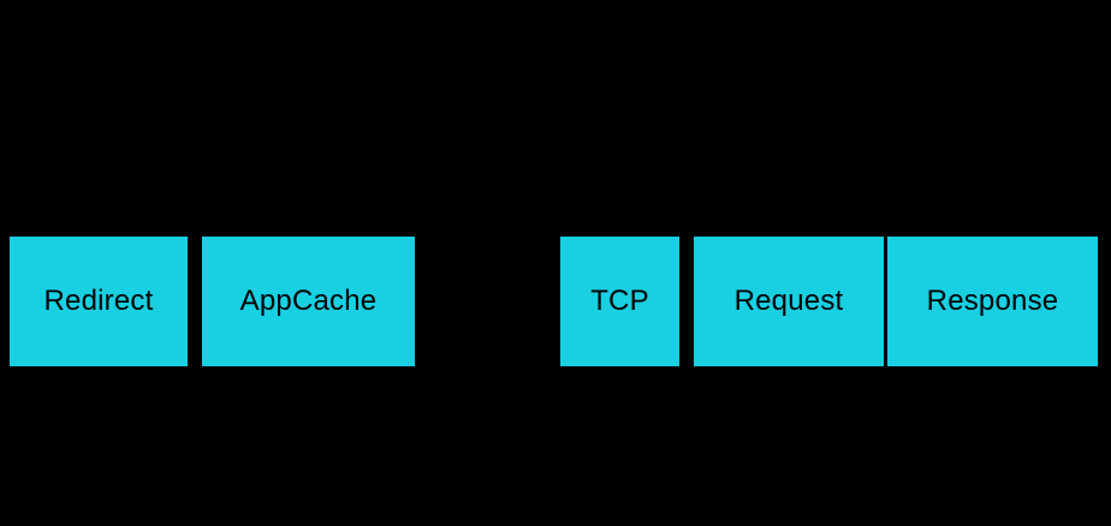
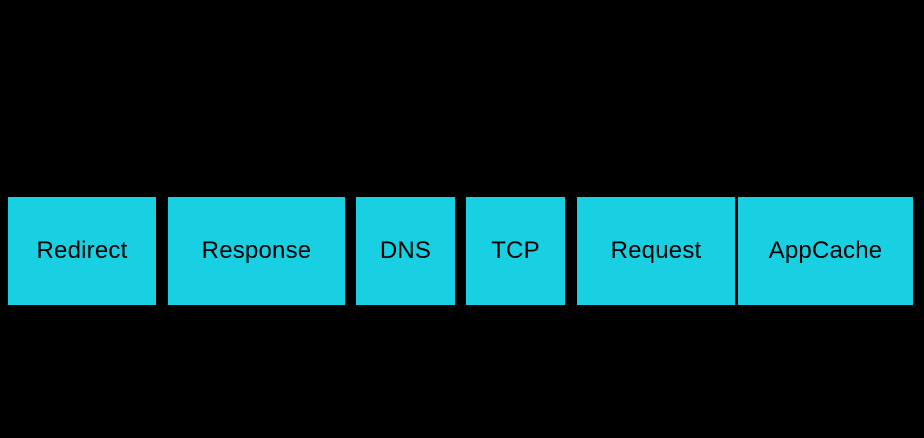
  Redirect
- AppCache
+ Response
+ DNS
  TCP
  Request
- Response
+ AppCache
